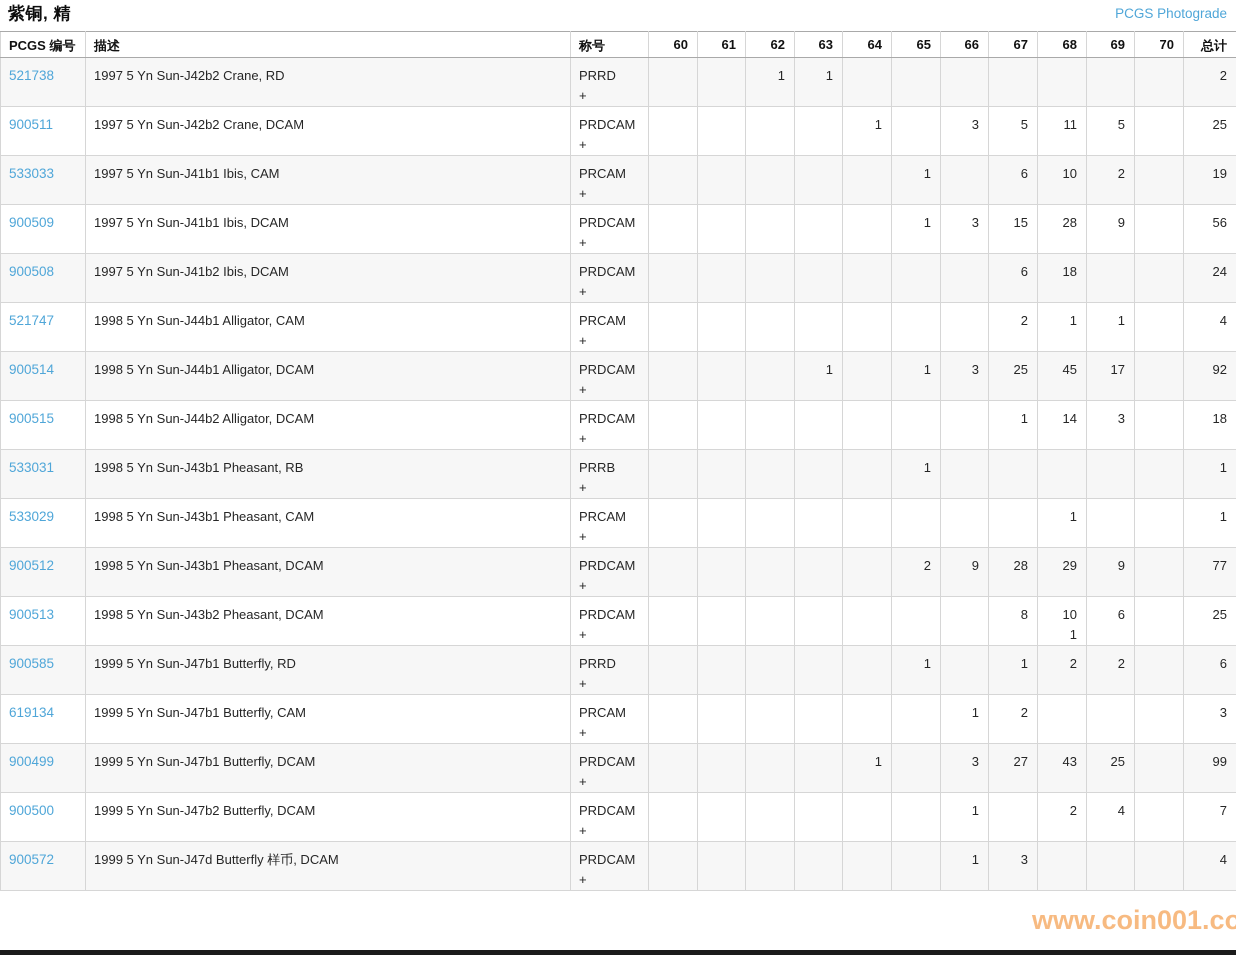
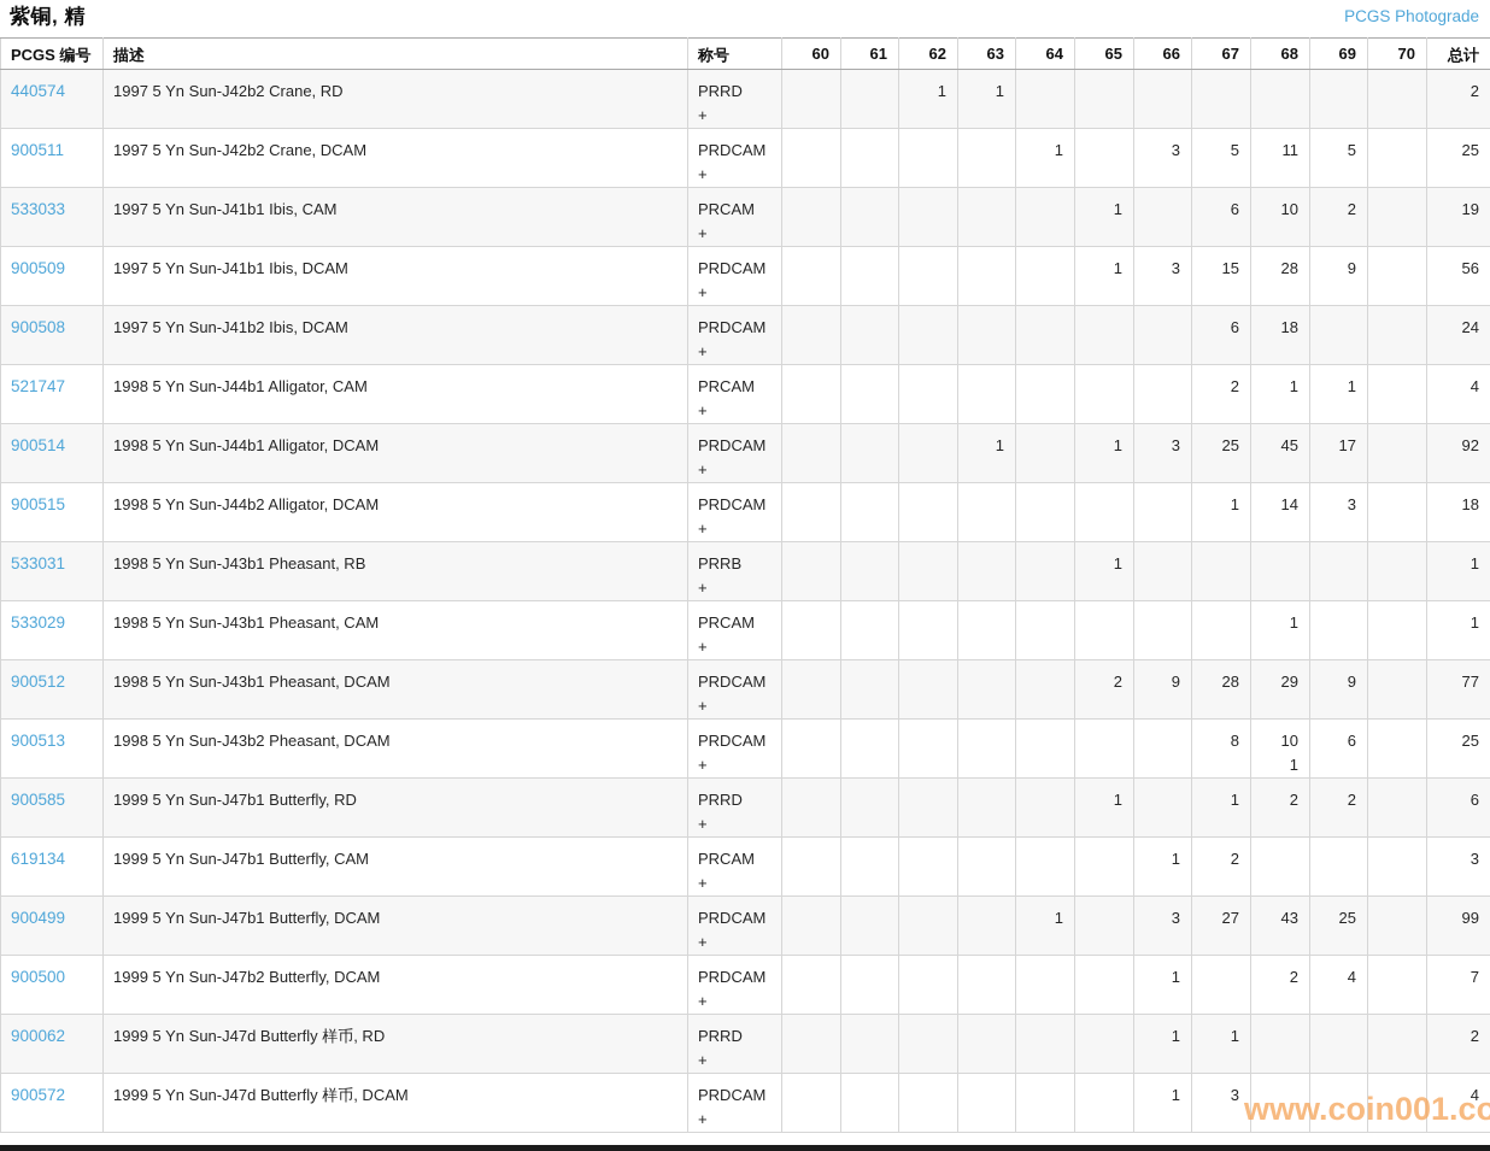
  紫铜, 精
  PCGS Photograde
  PCGS 编号	描述	称号	60	61	62	63	64	65	66	67	68	69	70	总计
- 521738	1997 5 Yn Sun-J42b2 Crane, RD	PRRD+			1	1								2
+ 440574	1997 5 Yn Sun-J42b2 Crane, RD	PRRD+			1	1								2
  900511	1997 5 Yn Sun-J42b2 Crane, DCAM	PRDCAM+					1		3	5	11	5		25
  533033	1997 5 Yn Sun-J41b1 Ibis, CAM	PRCAM+						1		6	10	2		19
  900509	1997 5 Yn Sun-J41b1 Ibis, DCAM	PRDCAM+						1	3	15	28	9		56
  900508	1997 5 Yn Sun-J41b2 Ibis, DCAM	PRDCAM+								6	18			24
  521747	1998 5 Yn Sun-J44b1 Alligator, CAM	PRCAM+								2	1	1		4
  900514	1998 5 Yn Sun-J44b1 Alligator, DCAM	PRDCAM+				1		1	3	25	45	17		92
  900515	1998 5 Yn Sun-J44b2 Alligator, DCAM	PRDCAM+								1	14	3		18
  533031	1998 5 Yn Sun-J43b1 Pheasant, RB	PRRB+						1						1
  533029	1998 5 Yn Sun-J43b1 Pheasant, CAM	PRCAM+									1			1
  900512	1998 5 Yn Sun-J43b1 Pheasant, DCAM	PRDCAM+						2	9	28	29	9		77
  900513	1998 5 Yn Sun-J43b2 Pheasant, DCAM	PRDCAM+								8	101	6		25
  900585	1999 5 Yn Sun-J47b1 Butterfly, RD	PRRD+						1		1	2	2		6
  619134	1999 5 Yn Sun-J47b1 Butterfly, CAM	PRCAM+							1	2				3
  900499	1999 5 Yn Sun-J47b1 Butterfly, DCAM	PRDCAM+					1		3	27	43	25		99
  900500	1999 5 Yn Sun-J47b2 Butterfly, DCAM	PRDCAM+							1		2	4		7
+ 900062	1999 5 Yn Sun-J47d Butterfly 样币, RD	PRRD+							1	1				2
  900572	1999 5 Yn Sun-J47d Butterfly 样币, DCAM	PRDCAM+							1	3				4
  www.coin001.co
